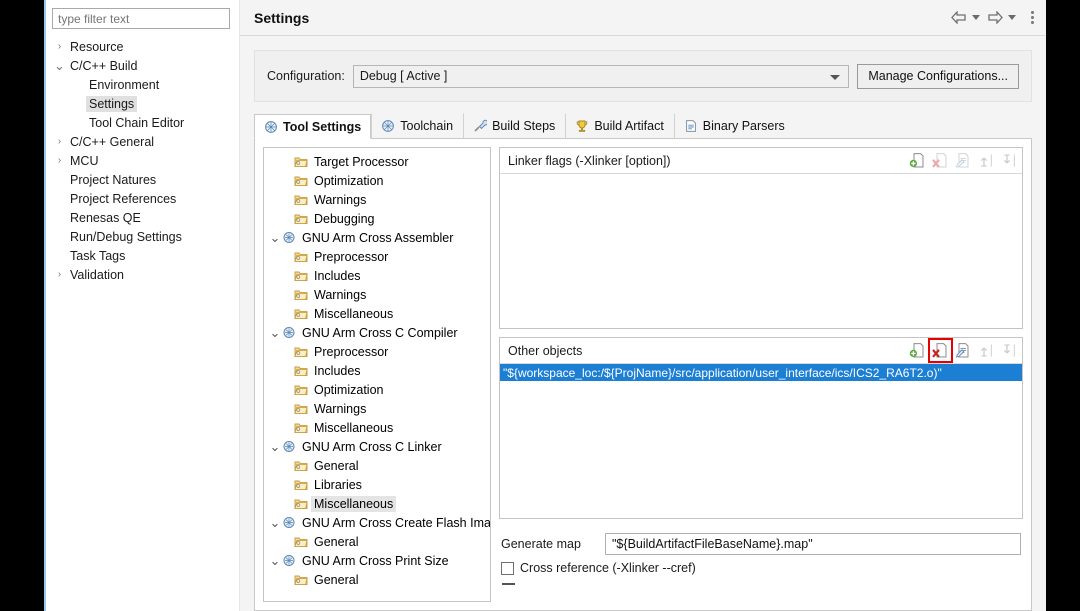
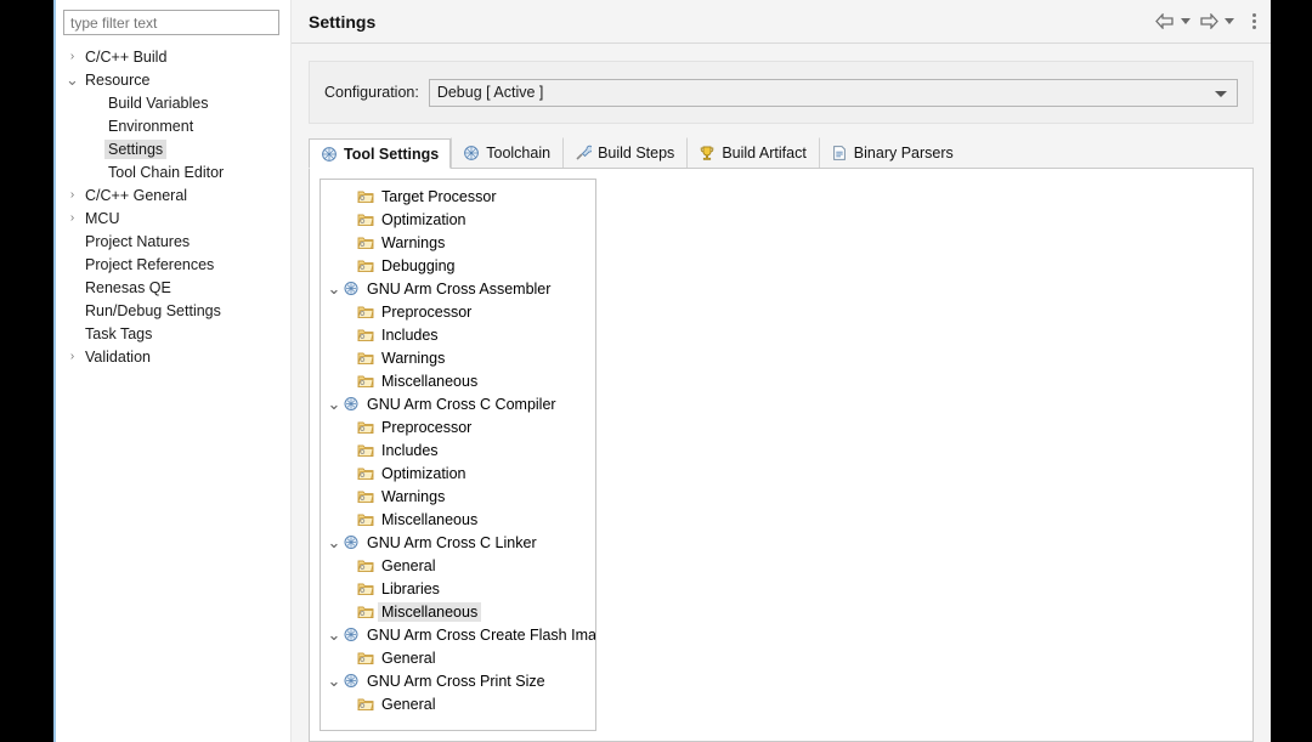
  type filter text
  ›
- Resource
+ C/C++ Build
  ⌄
- C/C++ Build
+ Resource
+ Build Variables
  Environment
  Settings
  Tool Chain Editor
  ›
  C/C++ General
  ›
  MCU
  Project Natures
  Project References
  Renesas QE
  Run/Debug Settings
  Task Tags
  ›
  Validation
  Settings
  Configuration:
  Debug [ Active ]
- Manage Configurations...
  Tool Settings
  Toolchain
  Build Steps
  Build Artifact
  Binary Parsers
  Target Processor
  Optimization
  Warnings
  Debugging
  ⌄
  GNU Arm Cross Assembler
  Preprocessor
  Includes
  Warnings
  Miscellaneous
  ⌄
  GNU Arm Cross C Compiler
  Preprocessor
  Includes
  Optimization
  Warnings
  Miscellaneous
  ⌄
  GNU Arm Cross C Linker
  General
  Libraries
  Miscellaneous
  ⌄
  GNU Arm Cross Create Flash Ima
  General
  ⌄
  GNU Arm Cross Print Size
  General
- Linker flags (-Xlinker [option])
- Other objects
- "${workspace_loc:/${ProjName}/src/application/user_interface/ics/ICS2_RA6T2.o)"
- Generate map
- "${BuildArtifactFileBaseName}.map"
- Cross reference (-Xlinker --cref)
